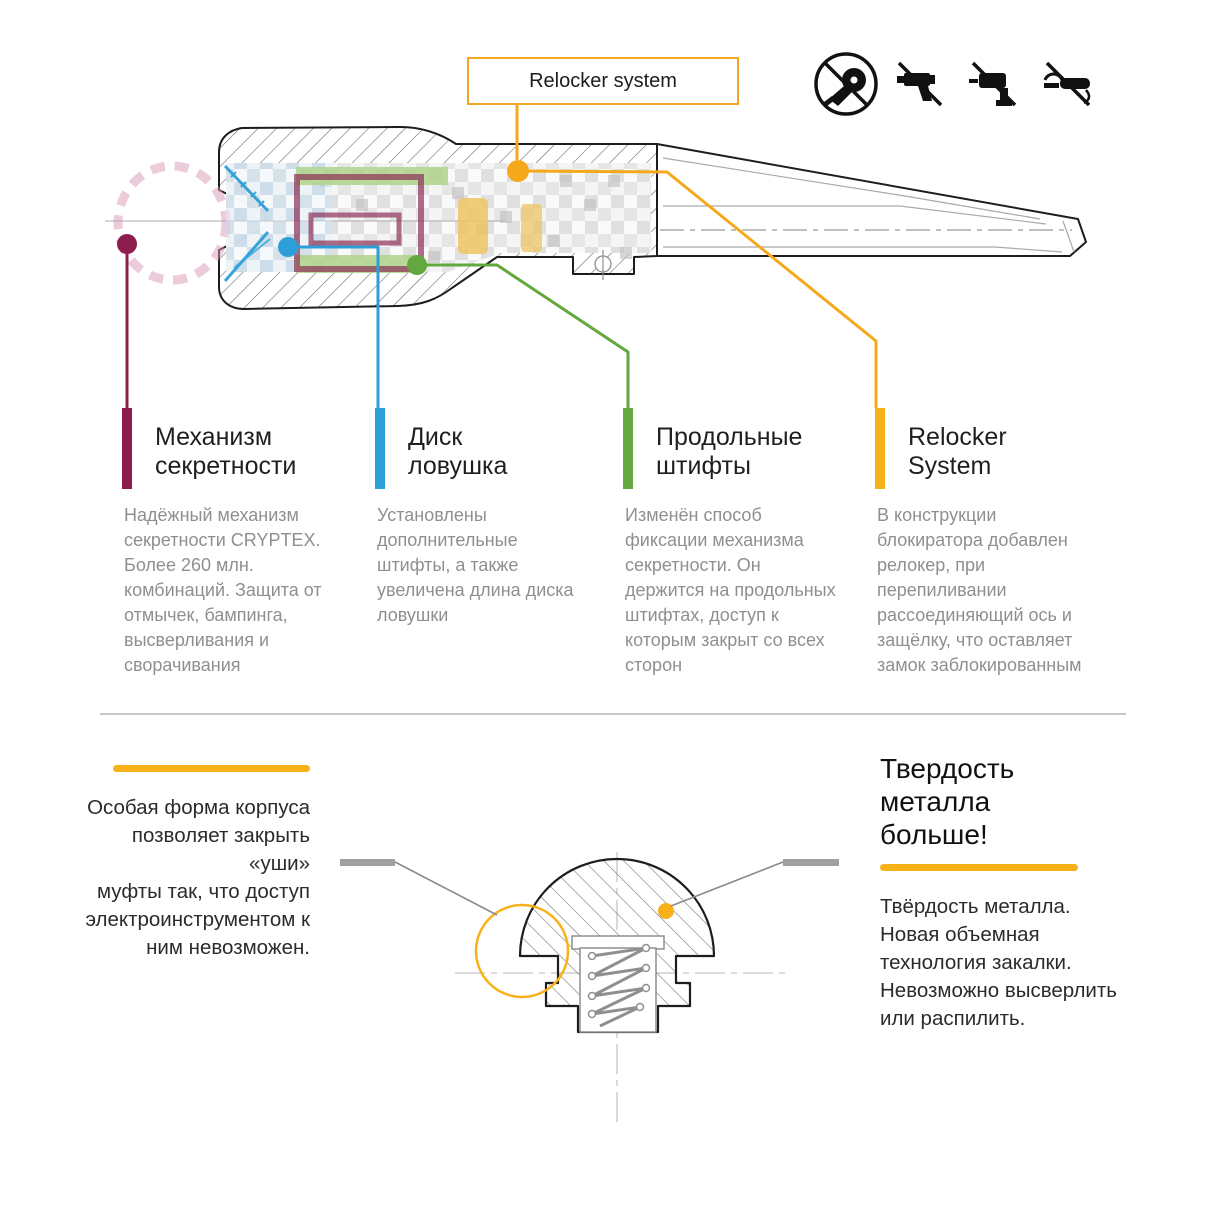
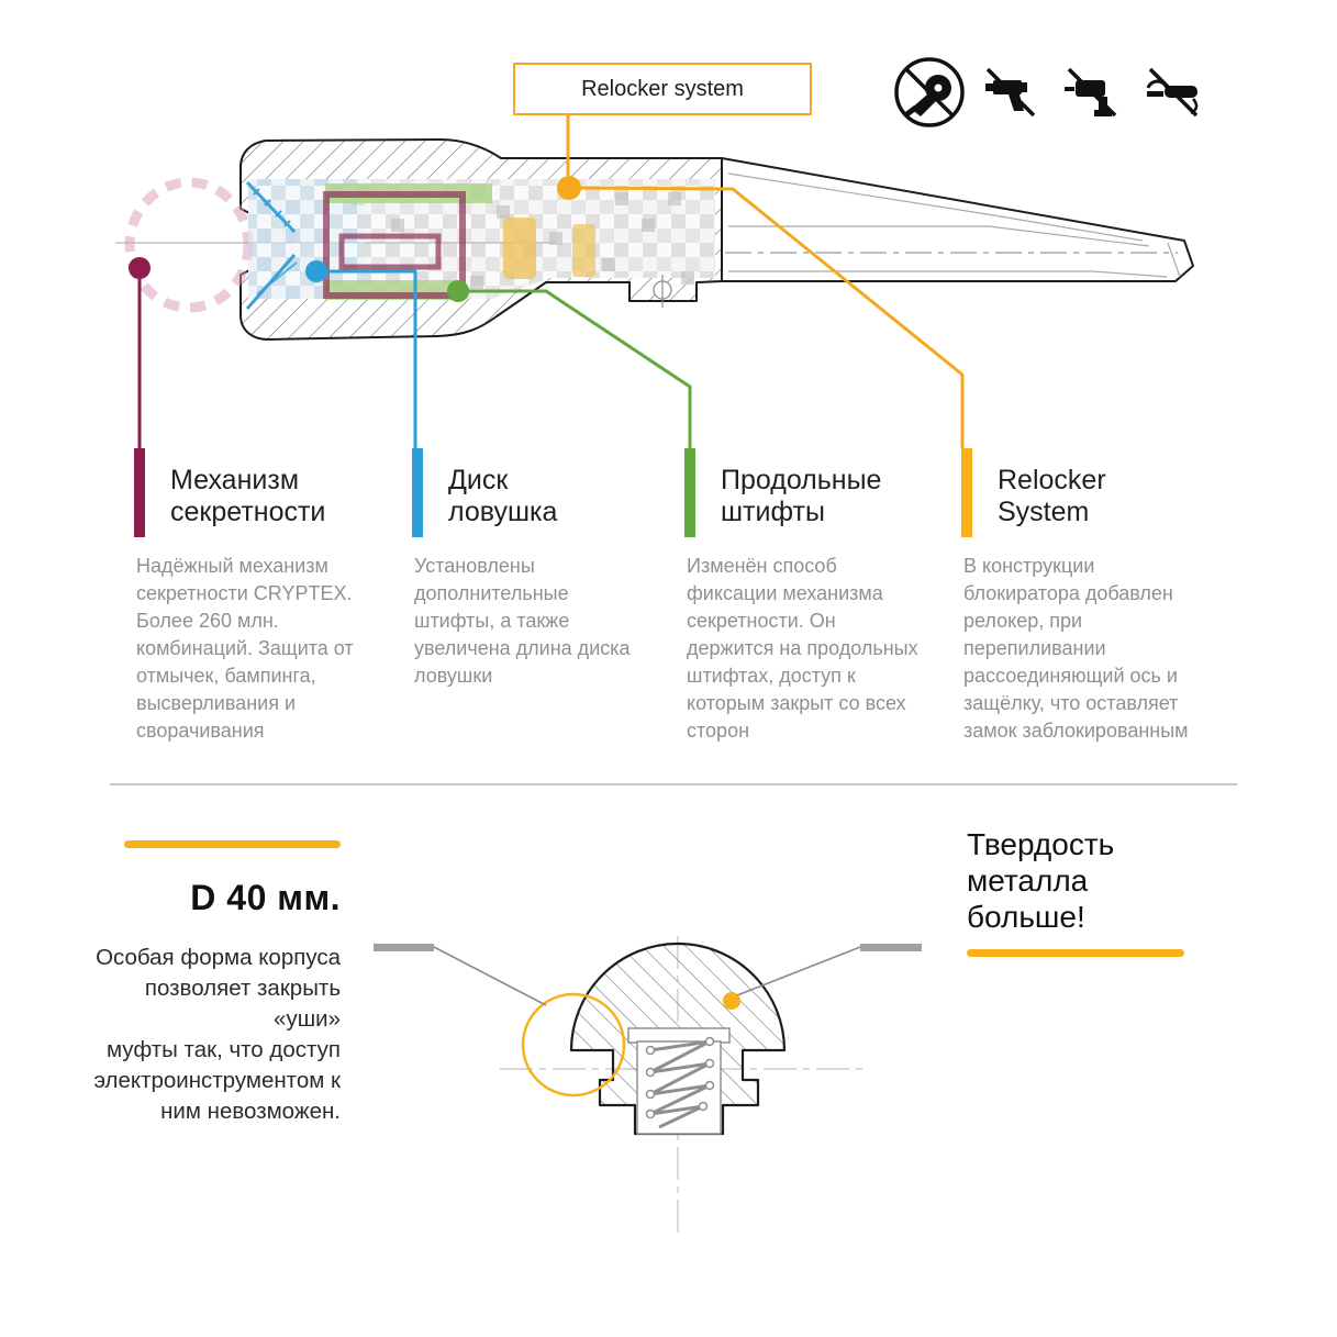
  Relocker system
  Механизм
  секретности
  Надёжный механизм
  секретности CRYPTEX.
  Более 260 млн.
  комбинаций. Защита от
  отмычек, бампинга,
  высверливания и
  сворачивания
  Диск
  ловушка
  Установлены
  дополнительные
  штифты, а также
  увеличена длина диска
  ловушки
  Продольные
  штифты
  Изменён способ
  фиксации механизма
  секретности. Он
  держится на продольных
  штифтах, доступ к
  которым закрыт со всех
  сторон
  Relocker
  System
  В конструкции
  блокиратора добавлен
  релокер, при
  перепиливании
  рассоединяющий ось и
  защёлку, что оставляет
  замок заблокированным
+ D 40 мм.
  Особая форма корпуса
  позволяет закрыть «уши»
  муфты так, что доступ
  электроинструментом к
  ним невозможен.
  Твердость
  металла
  больше!
- Твёрдость металла.
- Новая объемная
- технология закалки.
- Невозможно высверлить
- или распилить.
